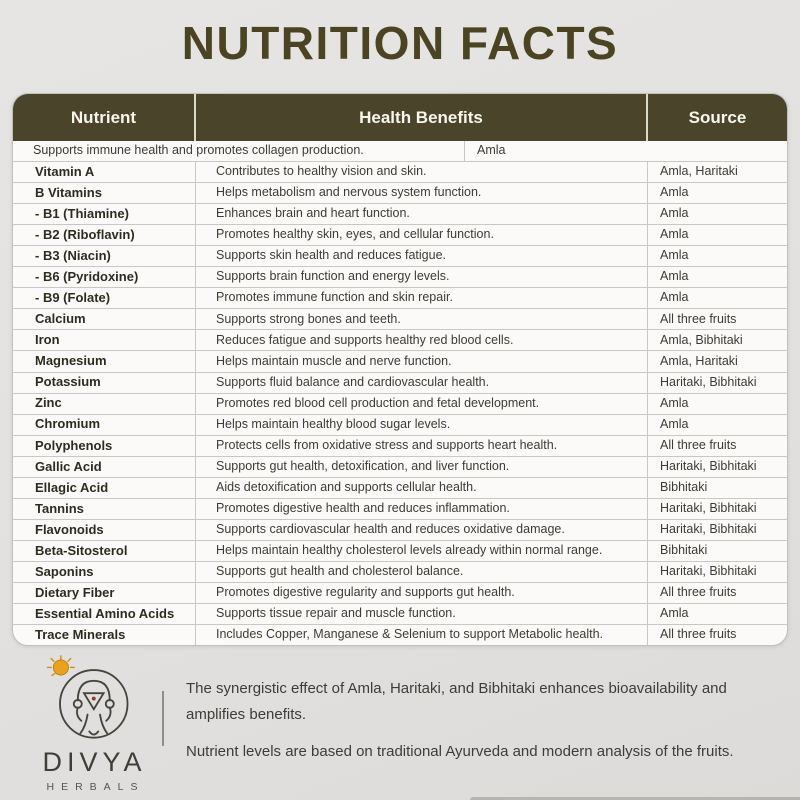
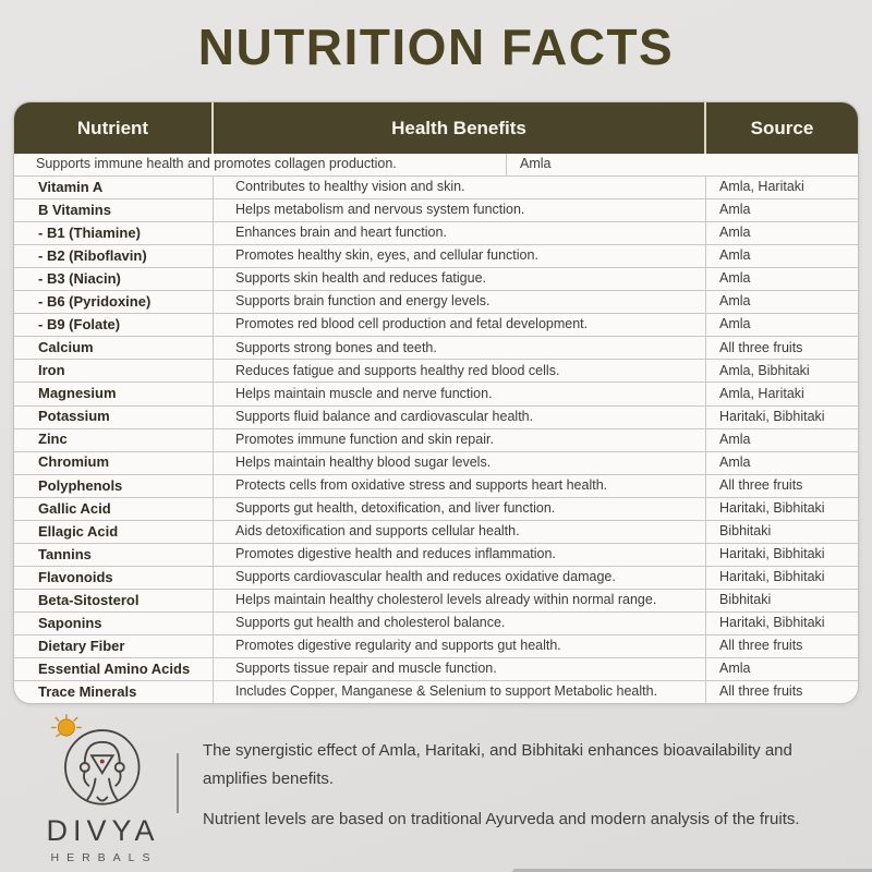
  NUTRITION FACTS
  Nutrient
  Health Benefits
  Source
  Supports immune health and promotes collagen production.
  Amla
  Vitamin A
  Contributes to healthy vision and skin.
  Amla, Haritaki
  B Vitamins
  Helps metabolism and nervous system function.
  Amla
  - B1 (Thiamine)
  Enhances brain and heart function.
  Amla
  - B2 (Riboflavin)
  Promotes healthy skin, eyes, and cellular function.
  Amla
  - B3 (Niacin)
  Supports skin health and reduces fatigue.
  Amla
  - B6 (Pyridoxine)
  Supports brain function and energy levels.
  Amla
  - B9 (Folate)
- Promotes immune function and skin repair.
+ Promotes red blood cell production and fetal development.
  Amla
  Calcium
  Supports strong bones and teeth.
  All three fruits
  Iron
  Reduces fatigue and supports healthy red blood cells.
  Amla, Bibhitaki
  Magnesium
  Helps maintain muscle and nerve function.
  Amla, Haritaki
  Potassium
  Supports fluid balance and cardiovascular health.
  Haritaki, Bibhitaki
  Zinc
- Promotes red blood cell production and fetal development.
+ Promotes immune function and skin repair.
  Amla
  Chromium
  Helps maintain healthy blood sugar levels.
  Amla
  Polyphenols
  Protects cells from oxidative stress and supports heart health.
  All three fruits
  Gallic Acid
  Supports gut health, detoxification, and liver function.
  Haritaki, Bibhitaki
  Ellagic Acid
  Aids detoxification and supports cellular health.
  Bibhitaki
  Tannins
  Promotes digestive health and reduces inflammation.
  Haritaki, Bibhitaki
  Flavonoids
  Supports cardiovascular health and reduces oxidative damage.
  Haritaki, Bibhitaki
  Beta-Sitosterol
  Helps maintain healthy cholesterol levels already within normal range.
  Bibhitaki
  Saponins
  Supports gut health and cholesterol balance.
  Haritaki, Bibhitaki
  Dietary Fiber
  Promotes digestive regularity and supports gut health.
  All three fruits
  Essential Amino Acids
  Supports tissue repair and muscle function.
  Amla
  Trace Minerals
  Includes Copper, Manganese & Selenium to support Metabolic health.
  All three fruits
  DIVYA
  HERBALS
  The synergistic effect of Amla, Haritaki, and Bibhitaki enhances bioavailability and amplifies benefits.
  Nutrient levels are based on traditional Ayurveda and modern analysis of the fruits.
